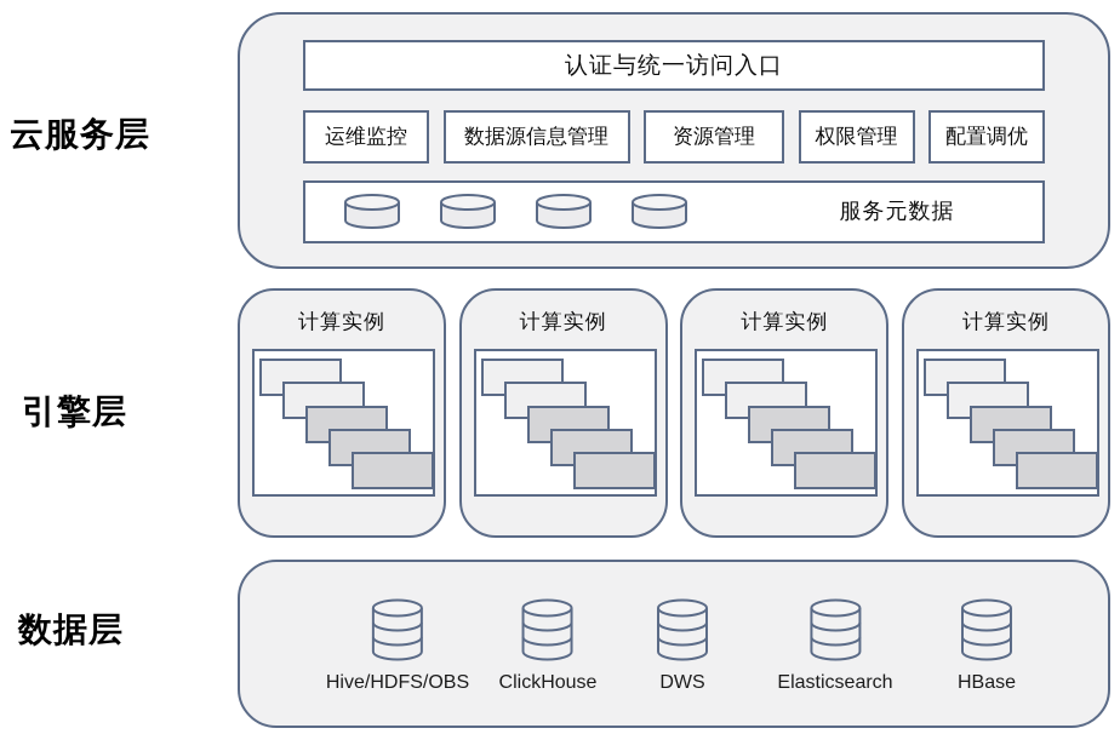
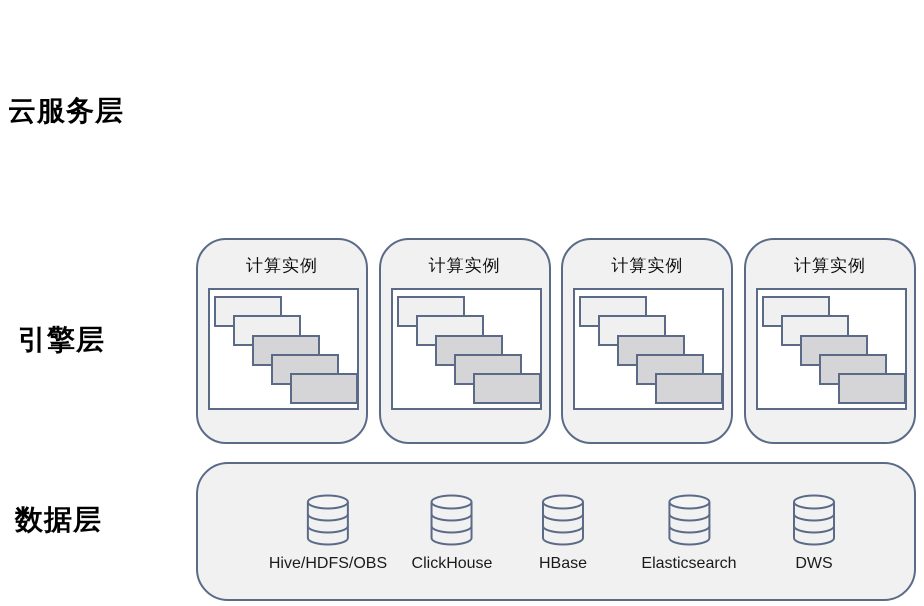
  云服务层
  引擎层
  数据层
- 认证与统一访问入口
- 运维监控
- 数据源信息管理
- 资源管理
- 权限管理
- 配置调优
- 服务元数据
  计算实例
  计算实例
  计算实例
  计算实例
  Hive/HDFS/OBS
  ClickHouse
- DWS
+ HBase
  Elasticsearch
- HBase
+ DWS
